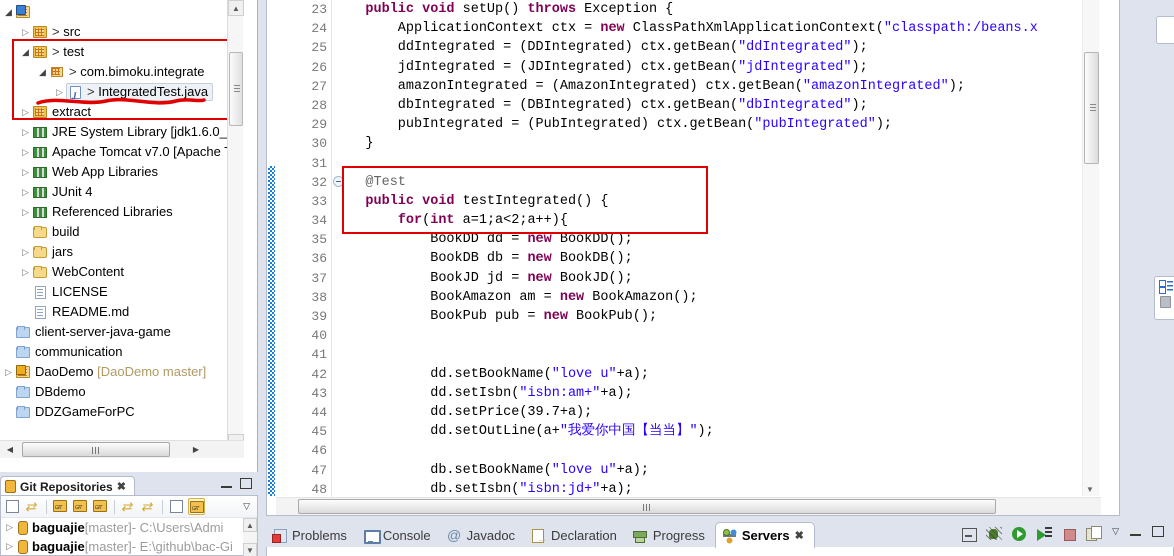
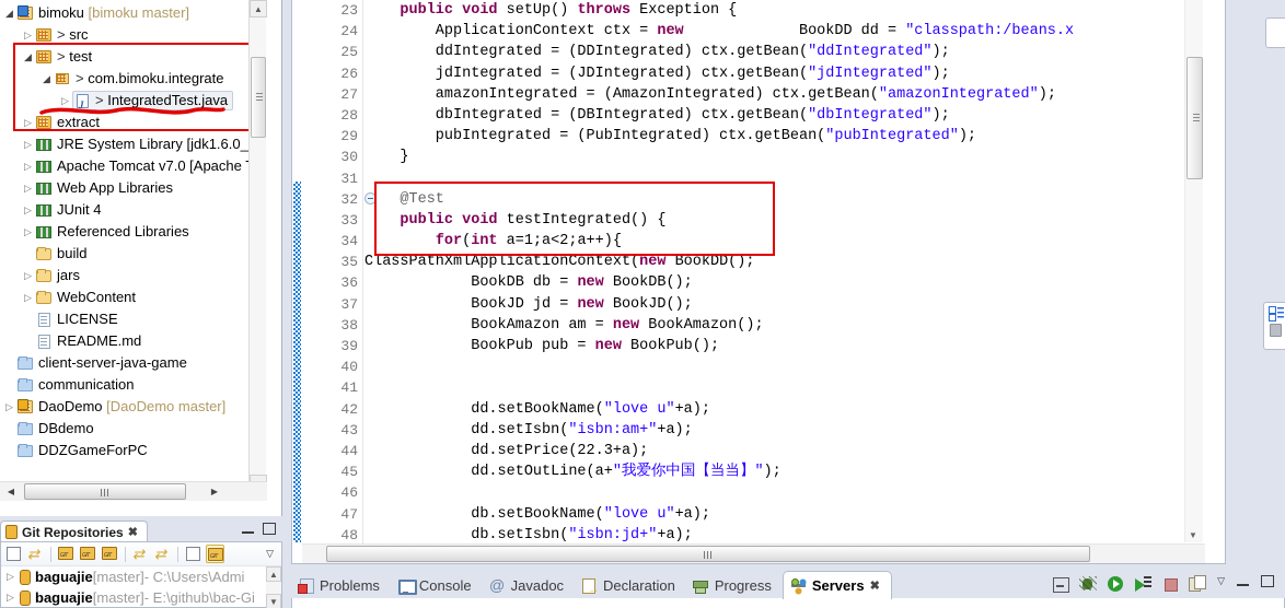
+ bimoku [bimoku master]
  > src
  > test
  > com.bimoku.integrate
  > IntegratedTest.java
  extract
  JRE System Library [jdk1.6.0_
  Apache Tomcat v7.0 [Apache
  Web App Libraries
  JUnit 4
  Referenced Libraries
  build
  jars
  WebContent
  LICENSE
  README.md
  client-server-java-game
  communication
  DaoDemo [DaoDemo master]
  DBdemo
  DDZGameForPC
  ▲
  ◀
  ▶
  Git Repositories
  ✖
  ⇄
  ⇄
  ⇄
  ▽
  baguajie
  [master]
  - C:\Users\Admi
  baguajie
  [master]
  - E:\github\bac-Gi
  ▲
  ▼
  23
  24
  25
  26
  27
  28
  29
  30
  31
  32
  33
  34
  35
  36
  37
  38
  39
  40
  41
  42
  43
  44
  45
  46
  47
  48
  public void setUp() throws Exception {
- ApplicationContext ctx = new ClassPathXmlApplicationContext("classpath:/beans.x
+ ApplicationContext ctx = new BookDD dd = "classpath:/beans.x
  ddIntegrated = (DDIntegrated) ctx.getBean("ddIntegrated");
  jdIntegrated = (JDIntegrated) ctx.getBean("jdIntegrated");
  amazonIntegrated = (AmazonIntegrated) ctx.getBean("amazonIntegrated");
  dbIntegrated = (DBIntegrated) ctx.getBean("dbIntegrated");
  pubIntegrated = (PubIntegrated) ctx.getBean("pubIntegrated");
  }
  @Test
  public void testIntegrated() {
  for(int a=1;a<2;a++){
- BookDD dd = new BookDD();
+ ClassPathXmlApplicationContext(new BookDD();
  BookDB db = new BookDB();
  BookJD jd = new BookJD();
  BookAmazon am = new BookAmazon();
  BookPub pub = new BookPub();
  dd.setBookName("love u"+a);
  dd.setIsbn("isbn:am+"+a);
- dd.setPrice(39.7+a);
+ dd.setPrice(22.3+a);
  dd.setOutLine(a+"我爱你中国【当当】");
  db.setBookName("love u"+a);
  db.setIsbn("isbn:jd+"+a);
  ▼
  Problems
  Console
  @
  Javadoc
  Declaration
  Progress
  Servers
  ✖
  ▽
